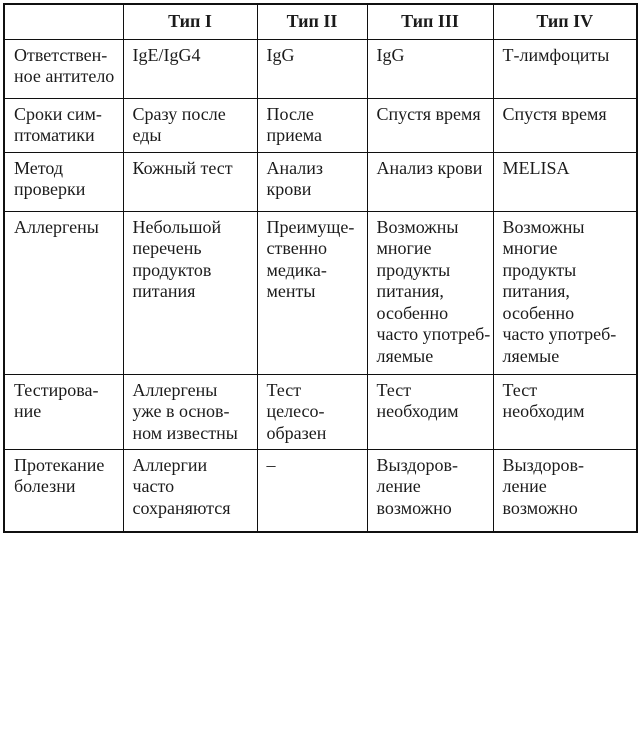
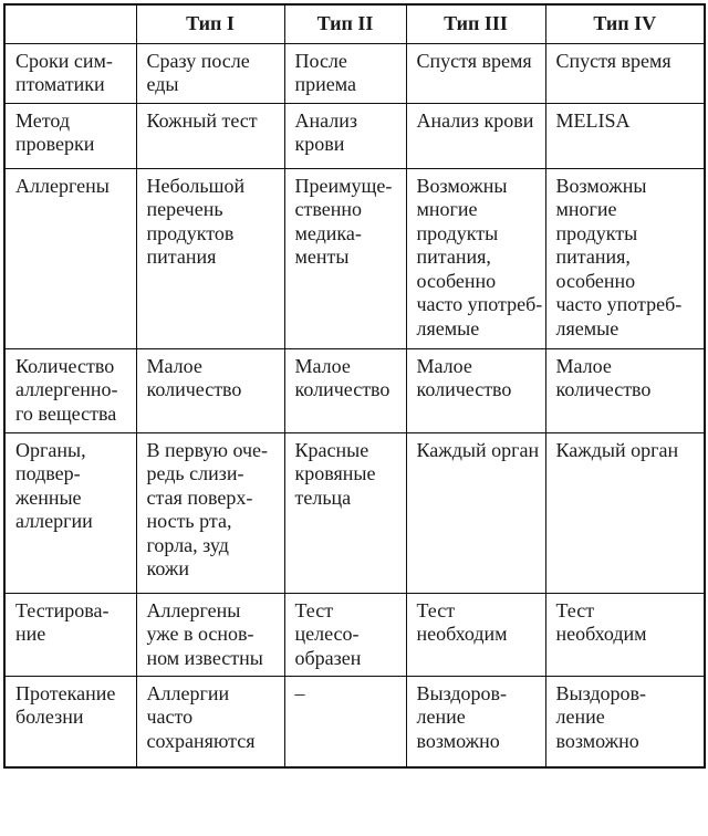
  	Тип I	Тип II	Тип III	Тип IV
- Ответствен- ное антитело	IgE/IgG4	IgG	IgG	Т-лимфоциты
  Сроки сим- птоматики	Сразу после еды	После приема	Спустя время	Спустя время
  Метод проверки	Кожный тест	Анализ крови	Анализ крови	MELISA
  Аллергены	Небольшой перечень продуктов питания	Преимуще- ственно медика- менты	Возможны многие продукты питания, особенно часто употреб- ляемые	Возможны многие продукты питания, особенно часто употреб- ляемые
+ Количество аллергенно- го вещества	Малое количество	Малое количество	Малое количество	Малое количество
+ Органы, подвер- женные аллергии	В первую оче- редь слизи- стая поверх- ность рта, горла, зуд кожи	Красные кровяные тельца	Каждый орган	Каждый орган
  Тестирова- ние	Аллергены уже в основ- ном известны	Тест целесо- образен	Тест необходим	Тест необходим
  Протекание болезни	Аллергии часто сохраняются	–	Выздоров- ление возможно	Выздоров- ление возможно
